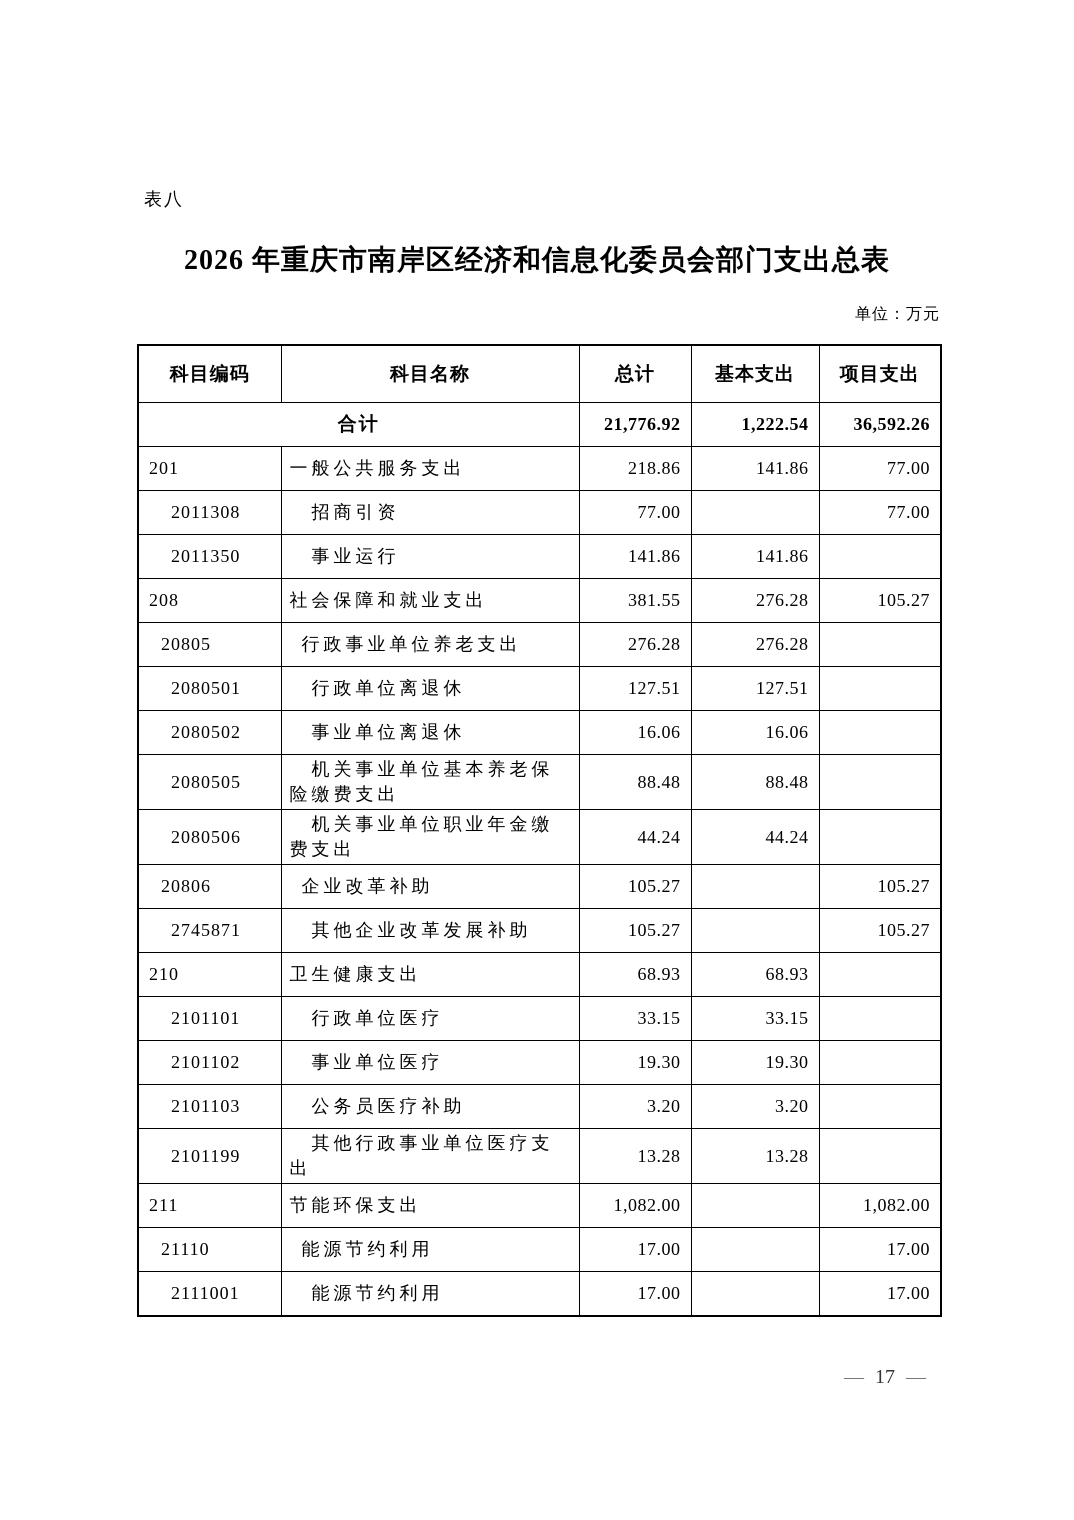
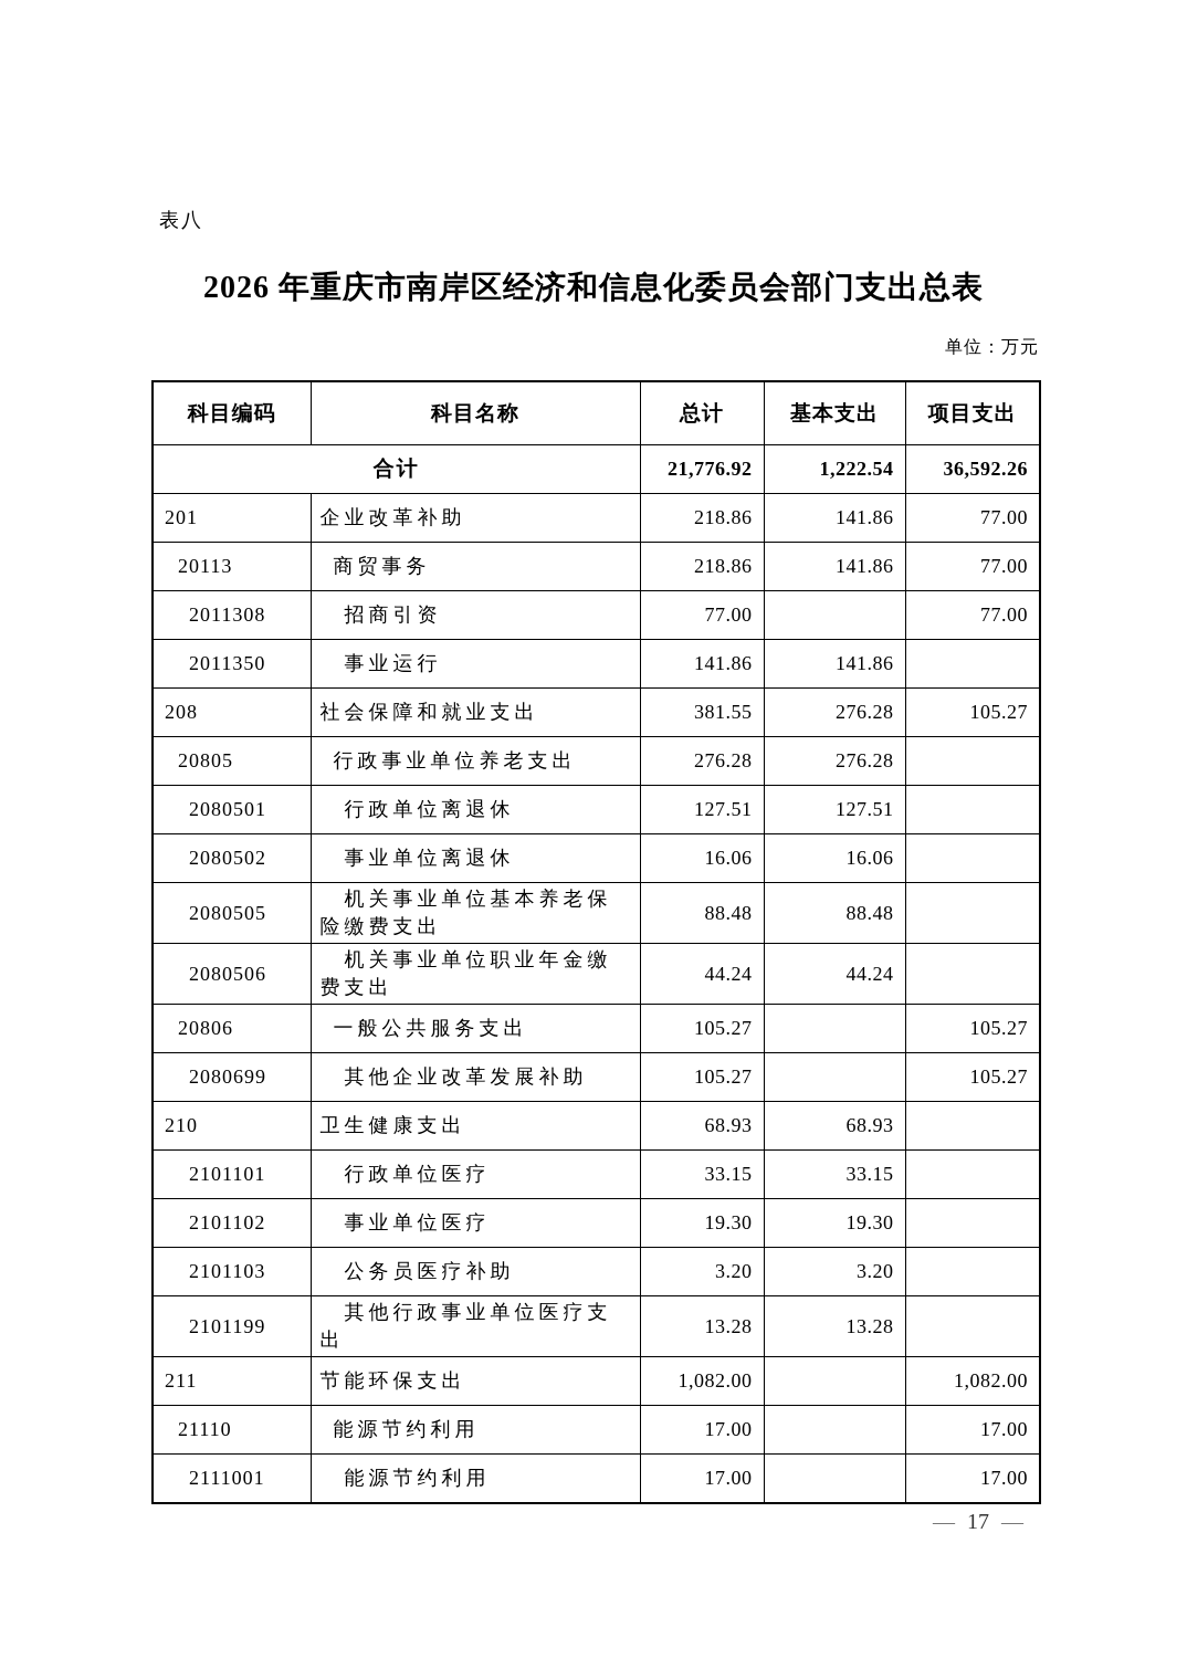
  表八
  2026 年重庆市南岸区经济和信息化委员会部门支出总表
  单位：万元
  科目编码	科目名称	总计	基本支出	项目支出
  合计	21,776.92	1,222.54	36,592.26
- 201	一般公共服务支出	218.86	141.86	77.00
+ 201	企业改革补助	218.86	141.86	77.00
+ 20113	商贸事务	218.86	141.86	77.00
  2011308	招商引资	77.00		77.00
  2011350	事业运行	141.86	141.86
  208	社会保障和就业支出	381.55	276.28	105.27
  20805	行政事业单位养老支出	276.28	276.28
  2080501	行政单位离退休	127.51	127.51
  2080502	事业单位离退休	16.06	16.06
  2080505	机关事业单位基本养老保险缴费支出	88.48	88.48
  2080506	机关事业单位职业年金缴费支出	44.24	44.24
- 20806	企业改革补助	105.27		105.27
+ 20806	一般公共服务支出	105.27		105.27
- 2745871	其他企业改革发展补助	105.27		105.27
+ 2080699	其他企业改革发展补助	105.27		105.27
  210	卫生健康支出	68.93	68.93
  2101101	行政单位医疗	33.15	33.15
  2101102	事业单位医疗	19.30	19.30
  2101103	公务员医疗补助	3.20	3.20
  2101199	其他行政事业单位医疗支出	13.28	13.28
  211	节能环保支出	1,082.00		1,082.00
  21110	能源节约利用	17.00		17.00
  2111001	能源节约利用	17.00		17.00
  — 17 —
